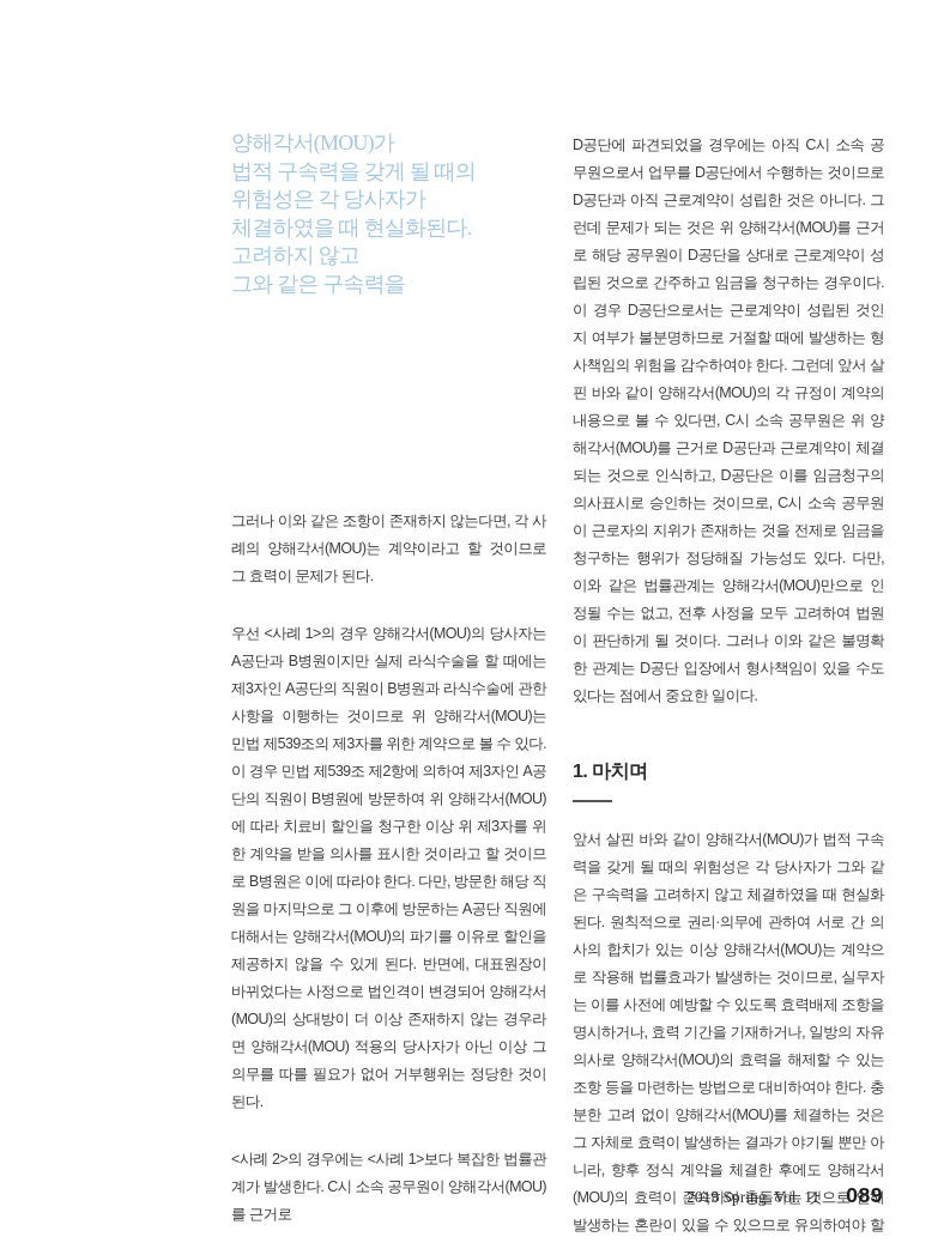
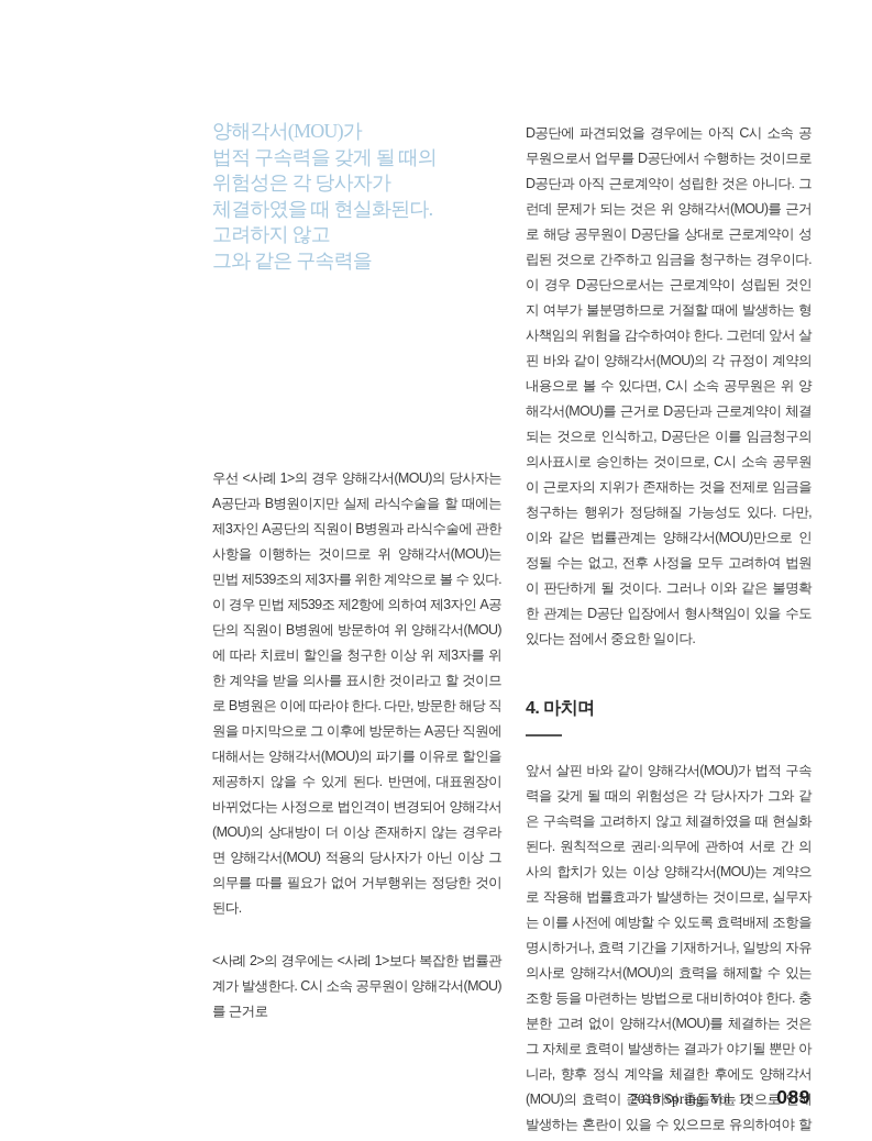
  양해각서(MOU)가
  법적 구속력을 갖게 될 때의
  위험성은 각 당사자가
  체결하였을 때 현실화된다.
  고려하지 않고
  그와 같은 구속력을
- 그러나 이와 같은 조항이 존재하지 않는다면, 각 사례의 양해각서(MOU)는 계약이라고 할 것이므로 그 효력이 문제가 된다.
  우선 <사례 1>의 경우 양해각서(MOU)의 당사자는 A공단과 B병원이지만 실제 라식수술을 할 때에는 제3자인 A공단의 직원이 B병원과 라식수술에 관한 사항을 이행하는 것이므로 위 양해각서(MOU)는 민법 제539조의 제3자를 위한 계약으로 볼 수 있다. 이 경우 민법 제539조 제2항에 의하여 제3자인 A공단의 직원이 B병원에 방문하여 위 양해각서(MOU)에 따라 치료비 할인을 청구한 이상 위 제3자를 위한 계약을 받을 의사를 표시한 것이라고 할 것이므로 B병원은 이에 따라야 한다. 다만, 방문한 해당 직원을 마지막으로 그 이후에 방문하는 A공단 직원에 대해서는 양해각서(MOU)의 파기를 이유로 할인을 제공하지 않을 수 있게 된다. 반면에, 대표원장이 바뀌었다는 사정으로 법인격이 변경되어 양해각서(MOU)의 상대방이 더 이상 존재하지 않는 경우라면 양해각서(MOU) 적용의 당사자가 아닌 이상 그 의무를 따를 필요가 없어 거부행위는 정당한 것이 된다.
  <사례 2>의 경우에는 <사례 1>보다 복잡한 법률관계가 발생한다. C시 소속 공무원이 양해각서(MOU)를 근거로
  D공단에 파견되었을 경우에는 아직 C시 소속 공무원으로서 업무를 D공단에서 수행하는 것이므로 D공단과 아직 근로계약이 성립한 것은 아니다. 그런데 문제가 되는 것은 위 양해각서(MOU)를 근거로 해당 공무원이 D공단을 상대로 근로계약이 성립된 것으로 간주하고 임금을 청구하는 경우이다. 이 경우 D공단으로서는 근로계약이 성립된 것인지 여부가 불분명하므로 거절할 때에 발생하는 형사책임의 위험을 감수하여야 한다. 그런데 앞서 살핀 바와 같이 양해각서(MOU)의 각 규정이 계약의 내용으로 볼 수 있다면, C시 소속 공무원은 위 양해각서(MOU)를 근거로 D공단과 근로계약이 체결되는 것으로 인식하고, D공단은 이를 임금청구의 의사표시로 승인하는 것이므로, C시 소속 공무원이 근로자의 지위가 존재하는 것을 전제로 임금을 청구하는 행위가 정당해질 가능성도 있다. 다만, 이와 같은 법률관계는 양해각서(MOU)만으로 인정될 수는 없고, 전후 사정을 모두 고려하여 법원이 판단하게 될 것이다. 그러나 이와 같은 불명확한 관계는 D공단 입장에서 형사책임이 있을 수도 있다는 점에서 중요한 일이다.
- 1. 마치며
+ 4. 마치며
  앞서 살핀 바와 같이 양해각서(MOU)가 법적 구속력을 갖게 될 때의 위험성은 각 당사자가 그와 같은 구속력을 고려하지 않고 체결하였을 때 현실화된다. 원칙적으로 권리·의무에 관하여 서로 간 의사의 합치가 있는 이상 양해각서(MOU)는 계약으로 작용해 법률효과가 발생하는 것이므로, 실무자는 이를 사전에 예방할 수 있도록 효력배제 조항을 명시하거나, 효력 기간을 기재하거나, 일방의 자유의사로 양해각서(MOU)의 효력을 해제할 수 있는 조항 등을 마련하는 방법으로 대비하여야 한다. 충분한 고려 없이 양해각서(MOU)를 체결하는 것은 그 자체로 효력이 발생하는 결과가 야기될 뿐만 아니라, 향후 정식 계약을 체결한 후에도 양해각서(MOU)의 효력이 존속하여 충돌하는 것으로 인해 발생하는 혼란이 있을 수 있으므로 유의하여야 할
  2019 Spring Vol. 11
  089
